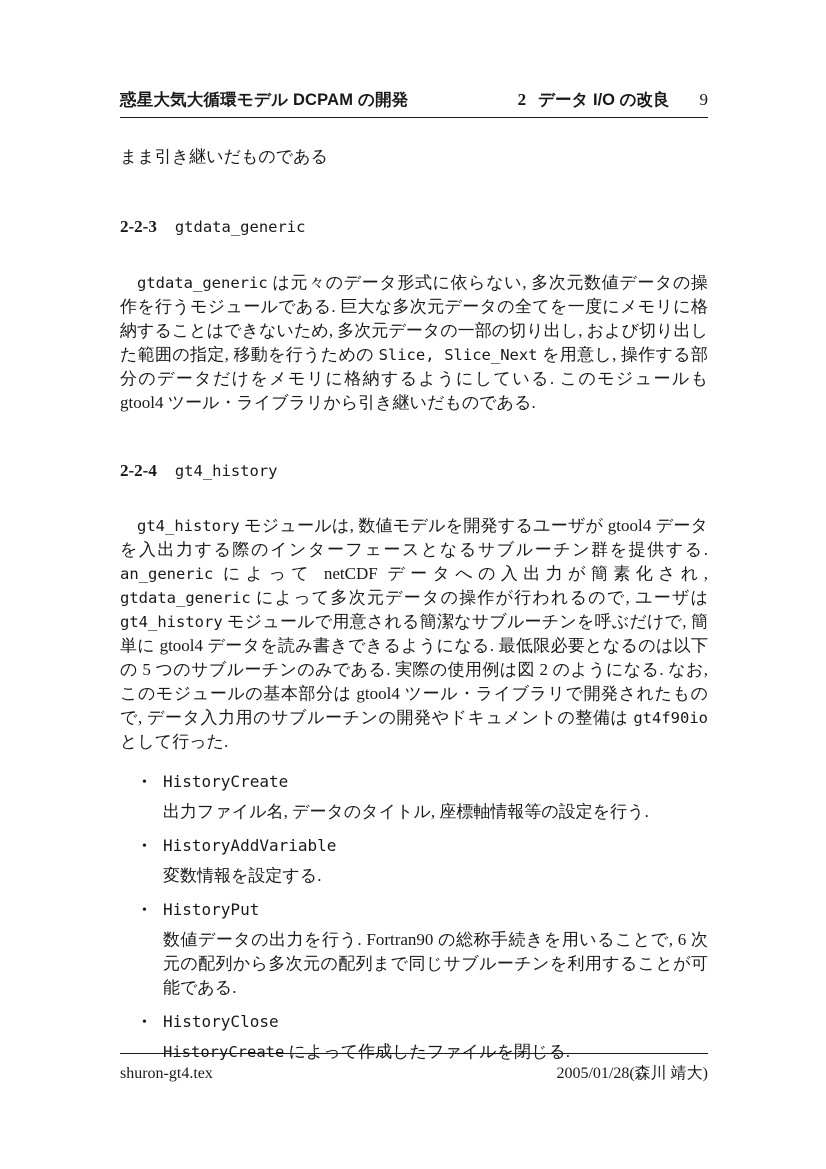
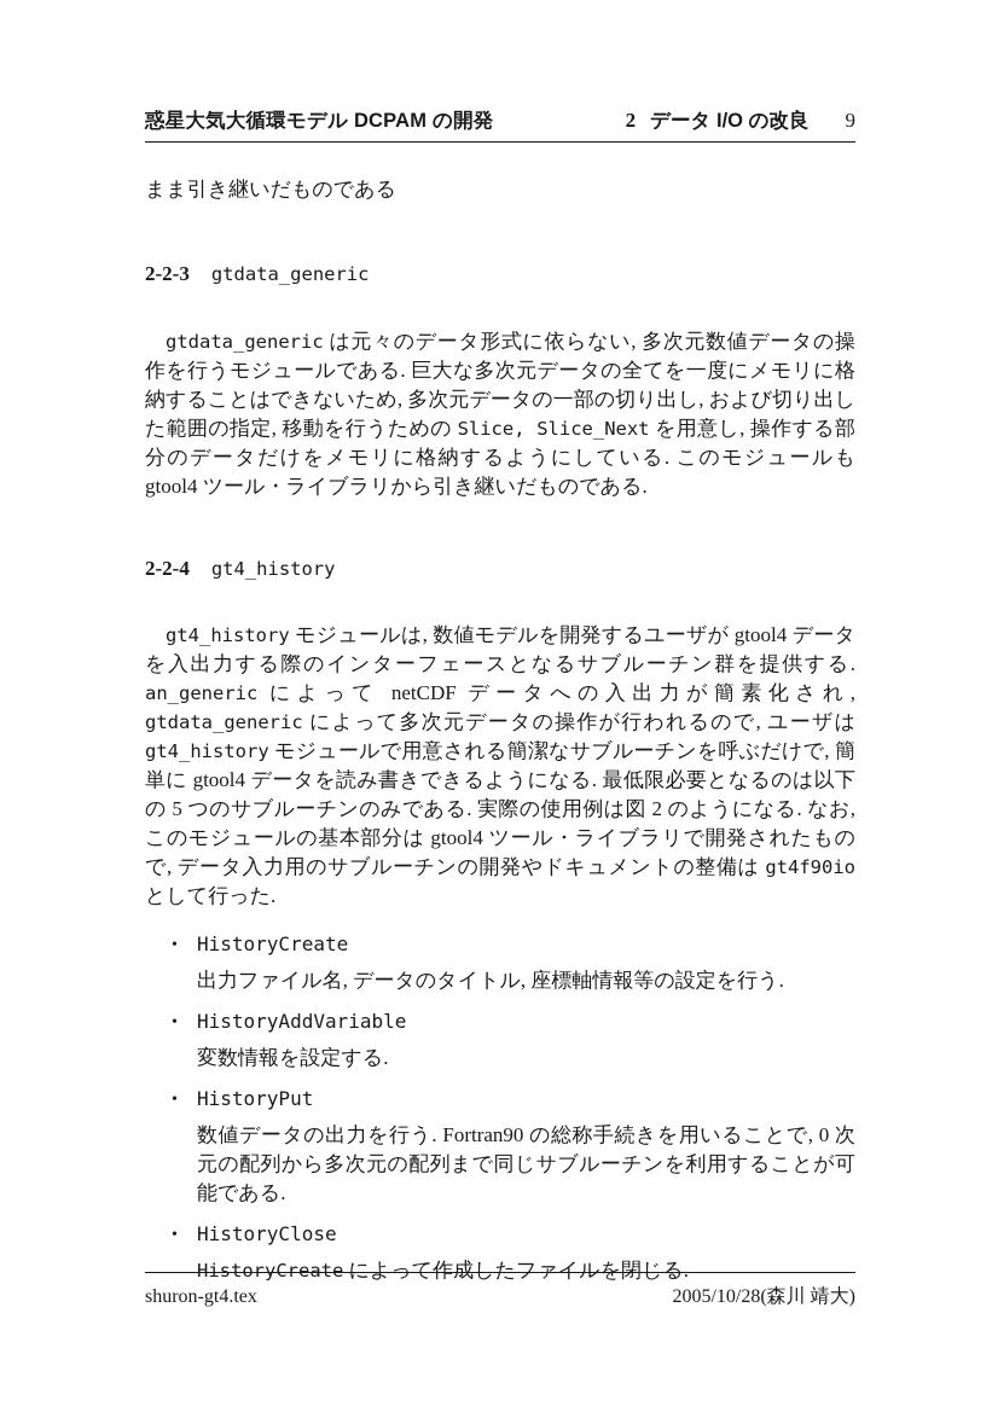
  惑星大気大循環モデル DCPAM の開発
  2
  データ I/O の改良
  9
  まま引き継いだものである
  2-2-3 gtdata_generic
  gtdata_generic は元々のデータ形式に依らない, 多次元数値データの操作を行うモジュールである. 巨大な多次元データの全てを一度にメモリに格納することはできないため, 多次元データの一部の切り出し, および切り出した範囲の指定, 移動を行うための Slice, Slice_Next を用意し, 操作する部分のデータだけをメモリに格納するようにしている. このモジュールも gtool4 ツール・ライブラリから引き継いだものである.
  2-2-4 gt4_history
  gt4_history モジュールは, 数値モデルを開発するユーザが gtool4 データを入出力する際のインターフェースとなるサブルーチン群を提供する. an_generic によって netCDF データへの入出力が簡素化され, gtdata_generic によって多次元データの操作が行われるので, ユーザは gt4_history モジュールで用意される簡潔なサブルーチンを呼ぶだけで, 簡単に gtool4 データを読み書きできるようになる. 最低限必要となるのは以下の 5 つのサブルーチンのみである. 実際の使用例は図 2 のようになる. なお, このモジュールの基本部分は gtool4 ツール・ライブラリで開発されたもので, データ入力用のサブルーチンの開発やドキュメントの整備は gt4f90io として行った.
  •
  HistoryCreate
  出力ファイル名, データのタイトル, 座標軸情報等の設定を行う.
  •
  HistoryAddVariable
  変数情報を設定する.
  •
  HistoryPut
- 数値データの出力を行う. Fortran90 の総称手続きを用いることで, 6 次元の配列から多次元の配列まで同じサブルーチンを利用することが可能である.
+ 数値データの出力を行う. Fortran90 の総称手続きを用いることで, 0 次元の配列から多次元の配列まで同じサブルーチンを利用することが可能である.
  •
  HistoryClose
  HistoryCreate によって作成したファイルを閉じる.
  shuron-gt4.tex
- 2005/01/28(森川 靖大)
+ 2005/10/28(森川 靖大)
